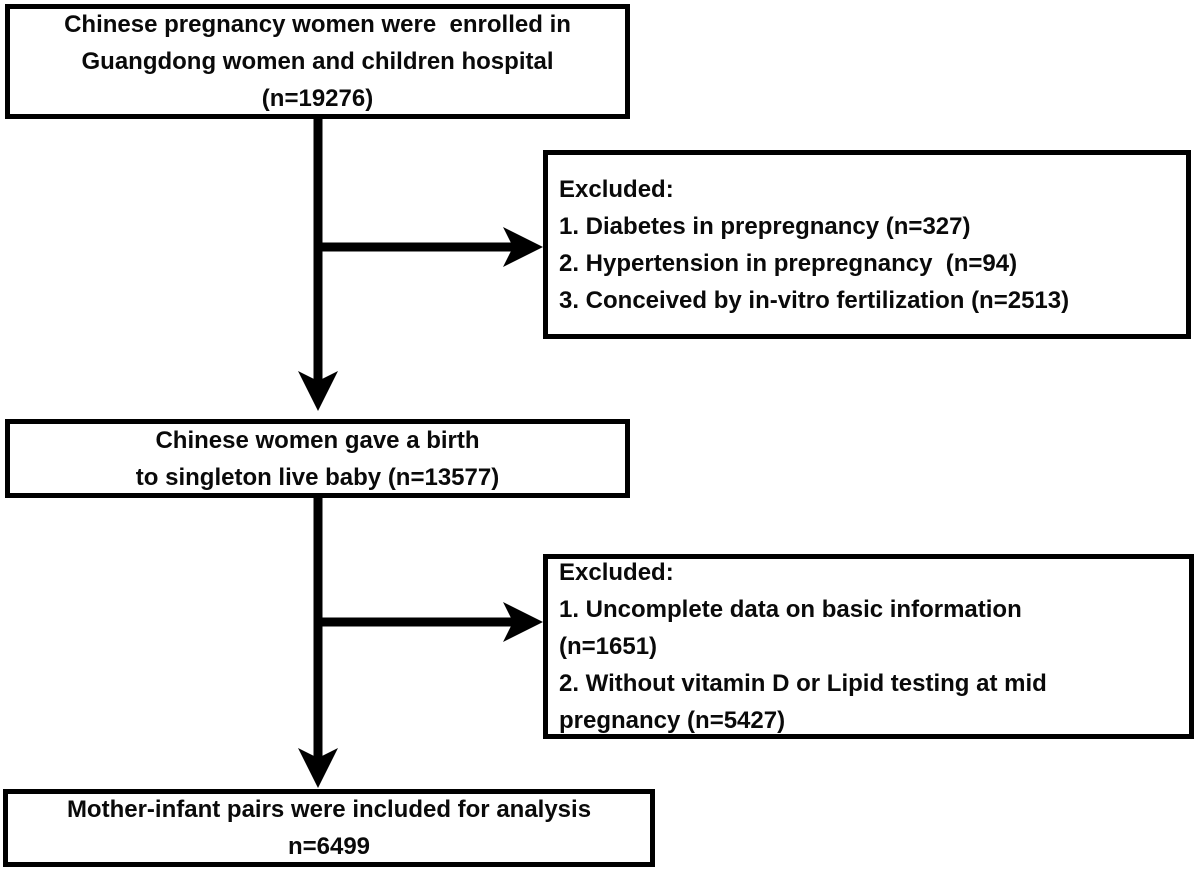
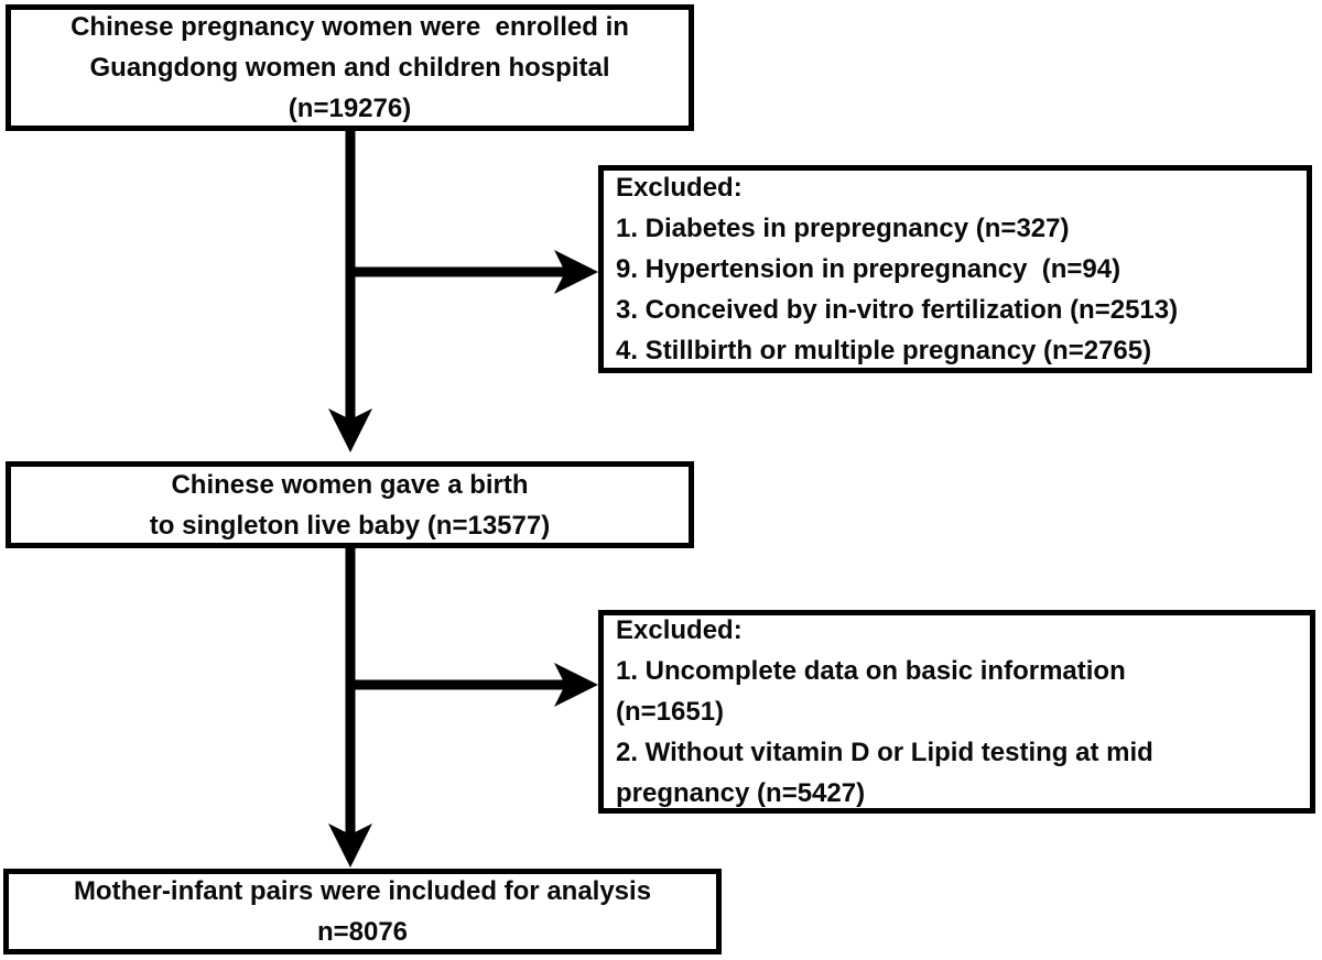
  Chinese pregnancy women were enrolled in
  Guangdong women and children hospital
  (n=19276)
  Excluded:
  1. Diabetes in prepregnancy (n=327)
- 2. Hypertension in prepregnancy (n=94)
+ 9. Hypertension in prepregnancy (n=94)
  3. Conceived by in-vitro fertilization (n=2513)
+ 4. Stillbirth or multiple pregnancy (n=2765)
  Chinese women gave a birth
  to singleton live baby (n=13577)
  Excluded:
  1. Uncomplete data on basic information
  (n=1651)
  2. Without vitamin D or Lipid testing at mid
  pregnancy (n=5427)
  Mother-infant pairs were included for analysis
- n=6499
+ n=8076
